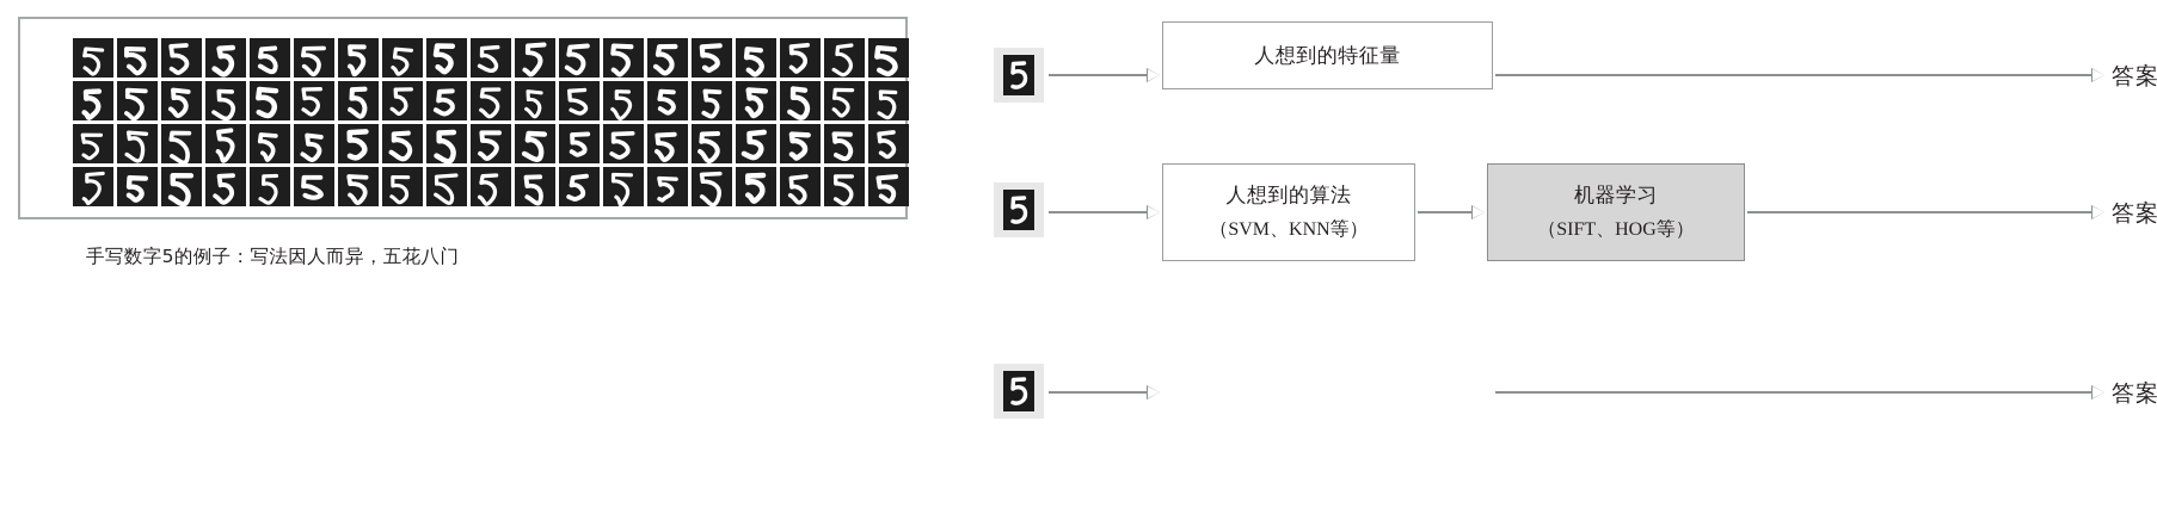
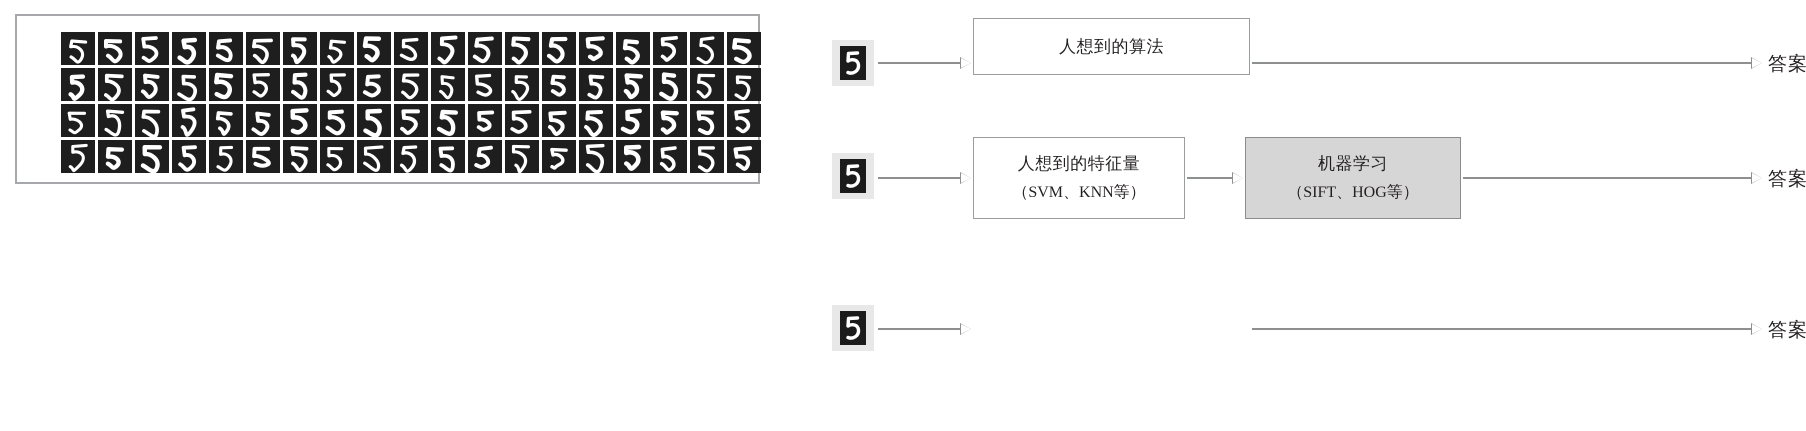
- 手写数字5的例子：写法因人而异，五花八门
- 人想到的特征量
+ 人想到的算法
  答案
- 人想到的算法
+ 人想到的特征量
  （SVM、KNN等）
  机器学习
  （SIFT、HOG等）
  答案
  答案
